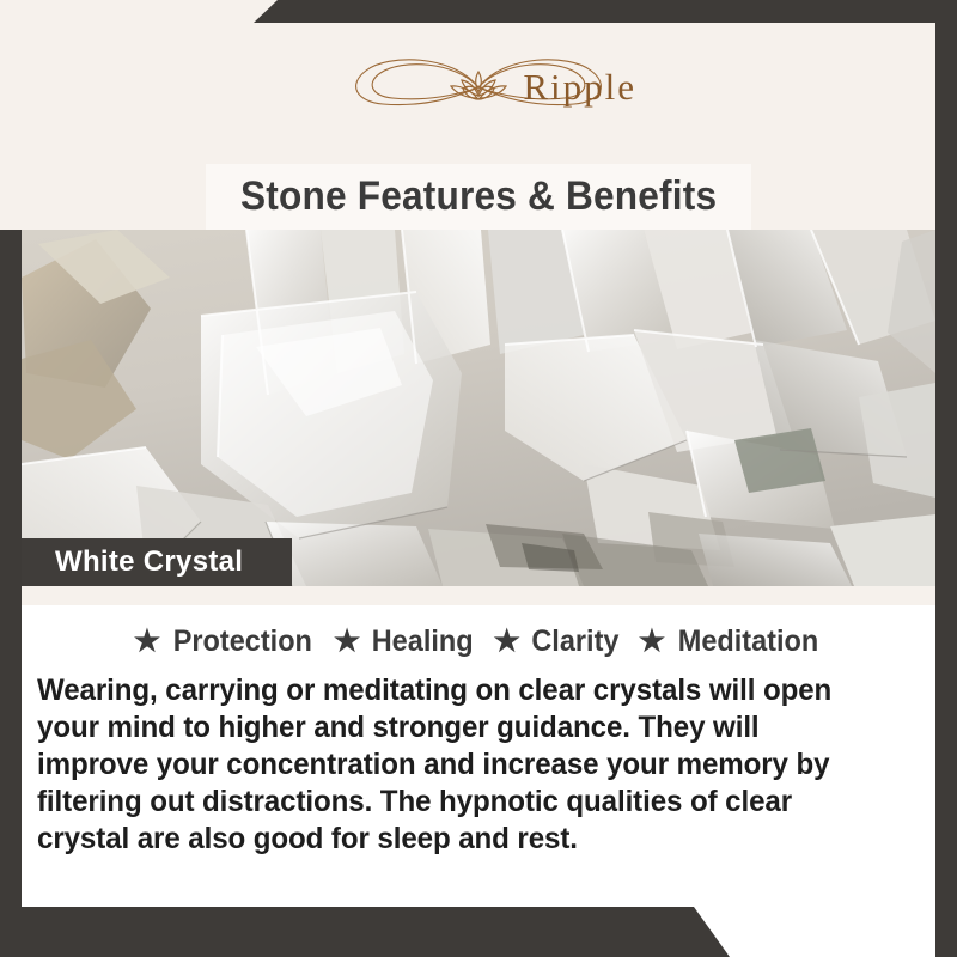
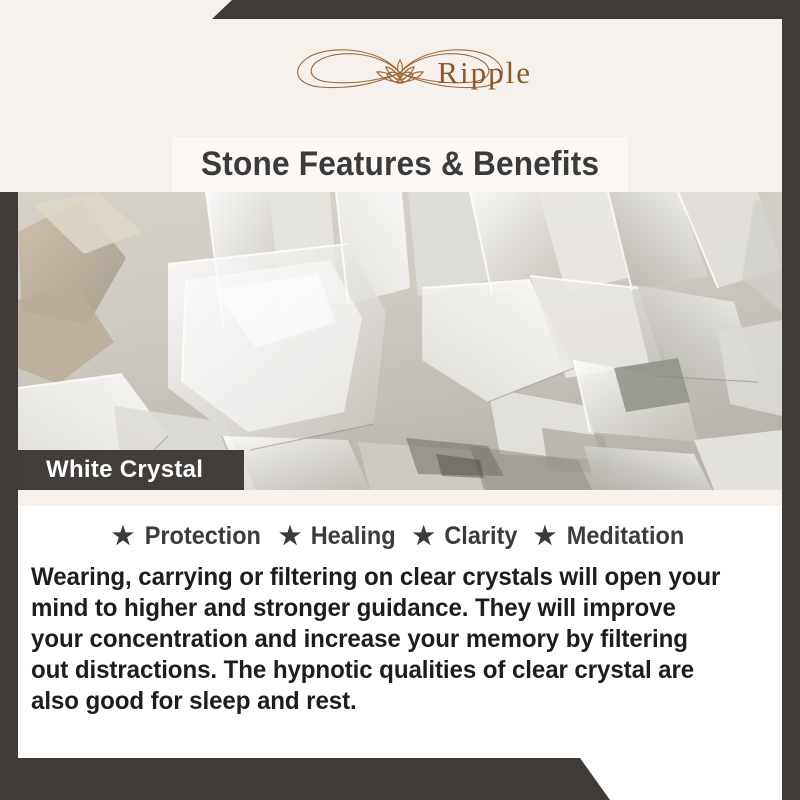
  Ripple
  Stone Features & Benefits
  White Crystal
  ★
  Protection
  ★
  Healing
  ★
  Clarity
  ★
  Meditation
- Wearing, carrying or meditating on clear crystals will open your mind to higher and stronger guidance. They will improve your concentration and increase your memory by filtering out distractions. The hypnotic qualities of clear crystal are also good for sleep and rest.
+ Wearing, carrying or filtering on clear crystals will open your mind to higher and stronger guidance. They will improve your concentration and increase your memory by filtering out distractions. The hypnotic qualities of clear crystal are also good for sleep and rest.
